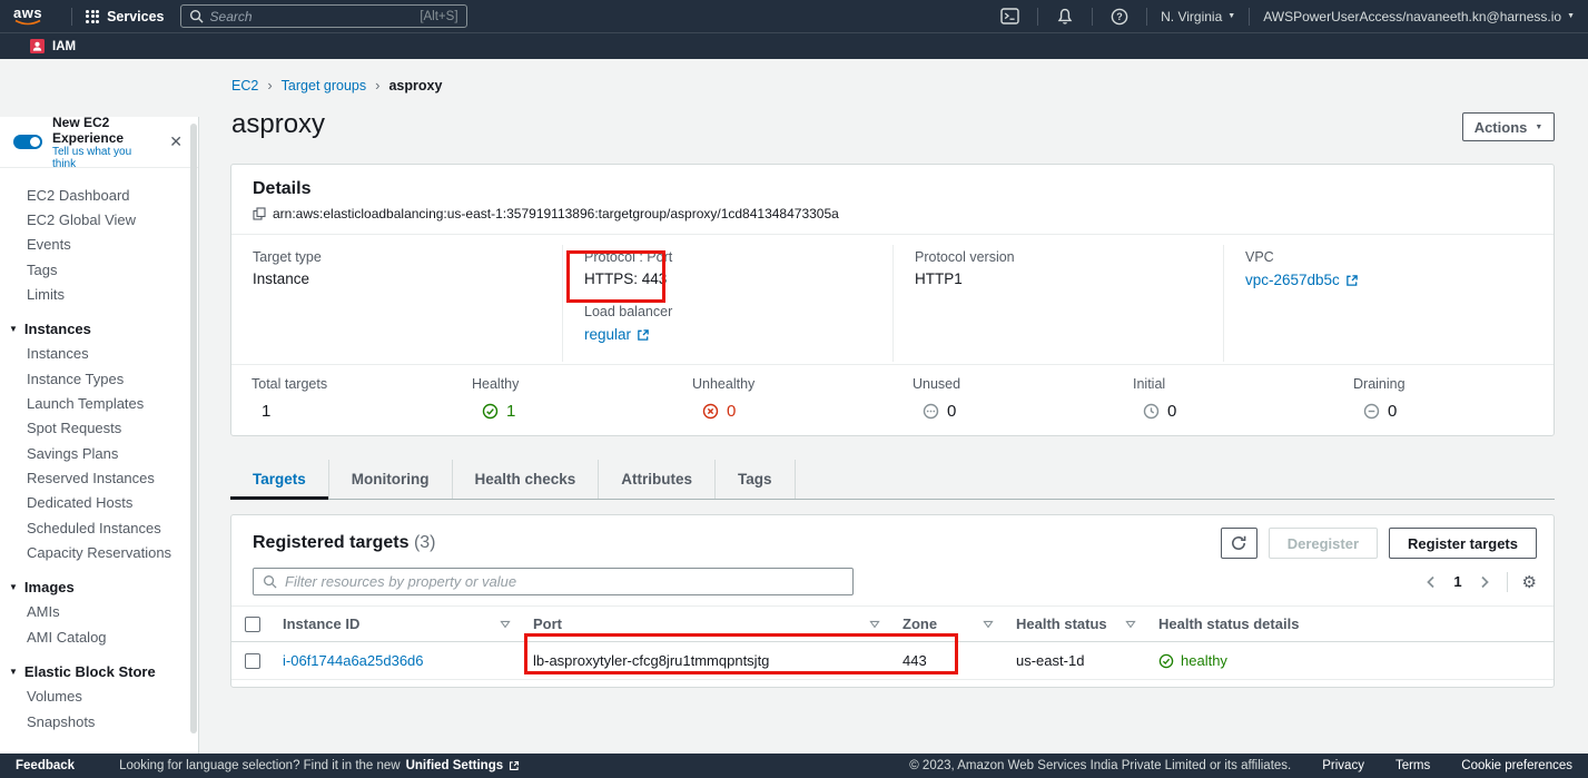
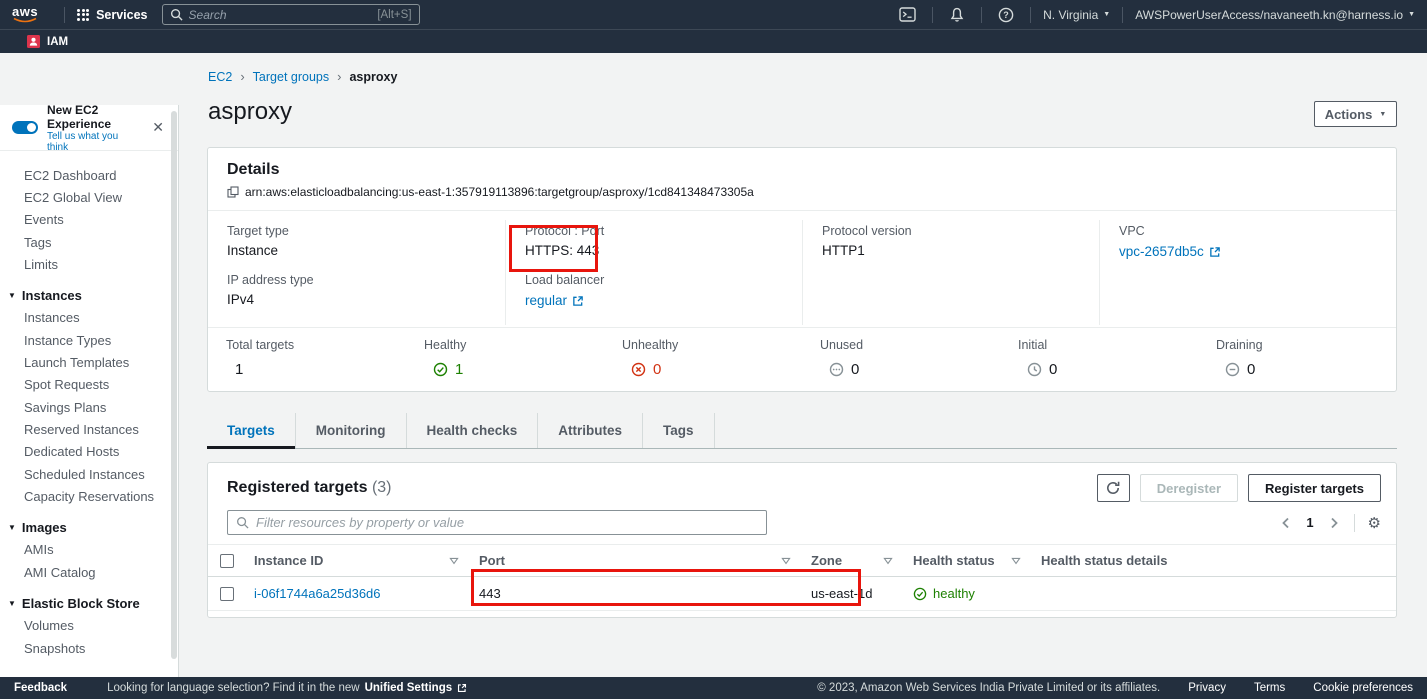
  aws
  Services
  Search
  [Alt+S]
  ?
  N. Virginia
  AWSPowerUserAccess/navaneeth.kn@harness.io
  IAM
  New EC2 Experience
  Tell us what you think
  ✕
  EC2 Dashboard
  EC2 Global View
  Events
  Tags
  Limits
  ▼
  Instances
  Instances
  Instance Types
  Launch Templates
  Spot Requests
  Savings Plans
  Reserved Instances
  Dedicated Hosts
  Scheduled Instances
  Capacity Reservations
  ▼
  Images
  AMIs
  AMI Catalog
  ▼
  Elastic Block Store
  Volumes
  Snapshots
  EC2
  ›
  Target groups
  ›
  asproxy
  asproxy
  Actions
  Details
  arn:aws:elasticloadbalancing:us-east-1:357919113896:targetgroup/asproxy/1cd841348473305a
  Target type
  Instance
+ IP address type
+ IPv4
  Protocol : Port
  HTTPS: 443
  Load balancer
  regular
  Protocol version
  HTTP1
  VPC
  vpc-2657db5c
  Total targets
  1
  Healthy
  1
  Unhealthy
  0
  Unused
  0
  Initial
  0
  Draining
  0
  Targets
  Monitoring
  Health checks
  Attributes
  Tags
  Registered targets (3)
  Deregister
  Register targets
  Filter resources by property or value
  1
  ⚙
  Instance ID
  Port
  Zone
  Health status
  Health status details
  i-06f1744a6a25d36d6
- lb-asproxytyler-cfcg8jru1tmmqpntsjtg
  443
  us-east-1d
  healthy
  Feedback
  Looking for language selection? Find it in the new
  Unified Settings
  © 2023, Amazon Web Services India Private Limited or its affiliates.
  Privacy
  Terms
  Cookie preferences
